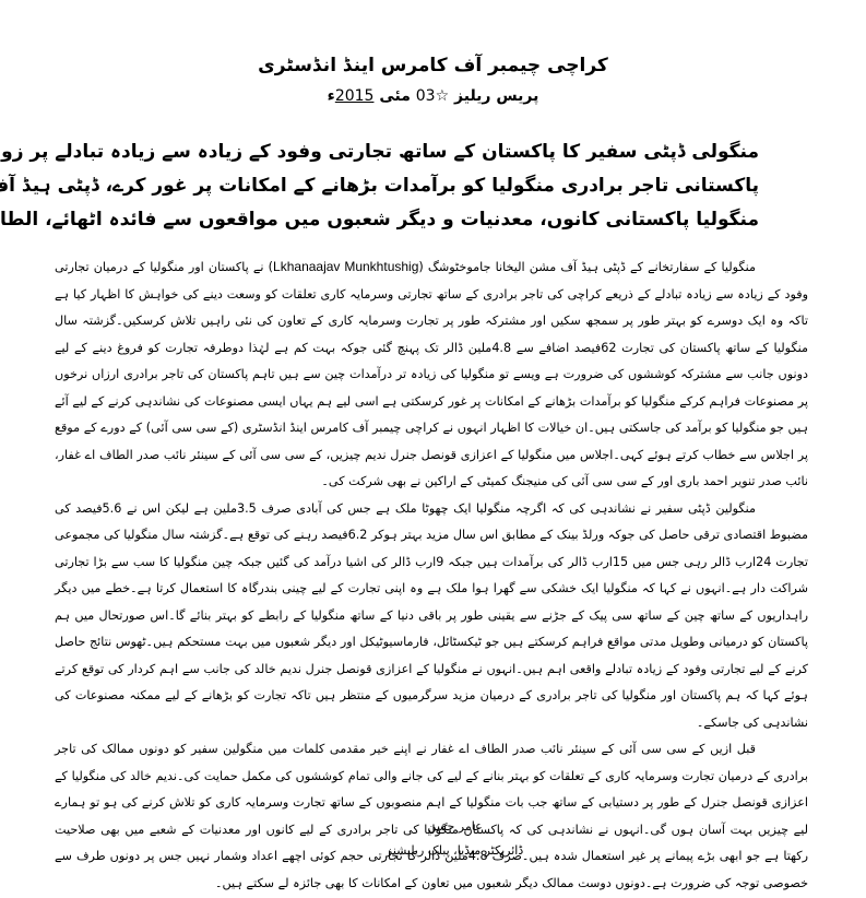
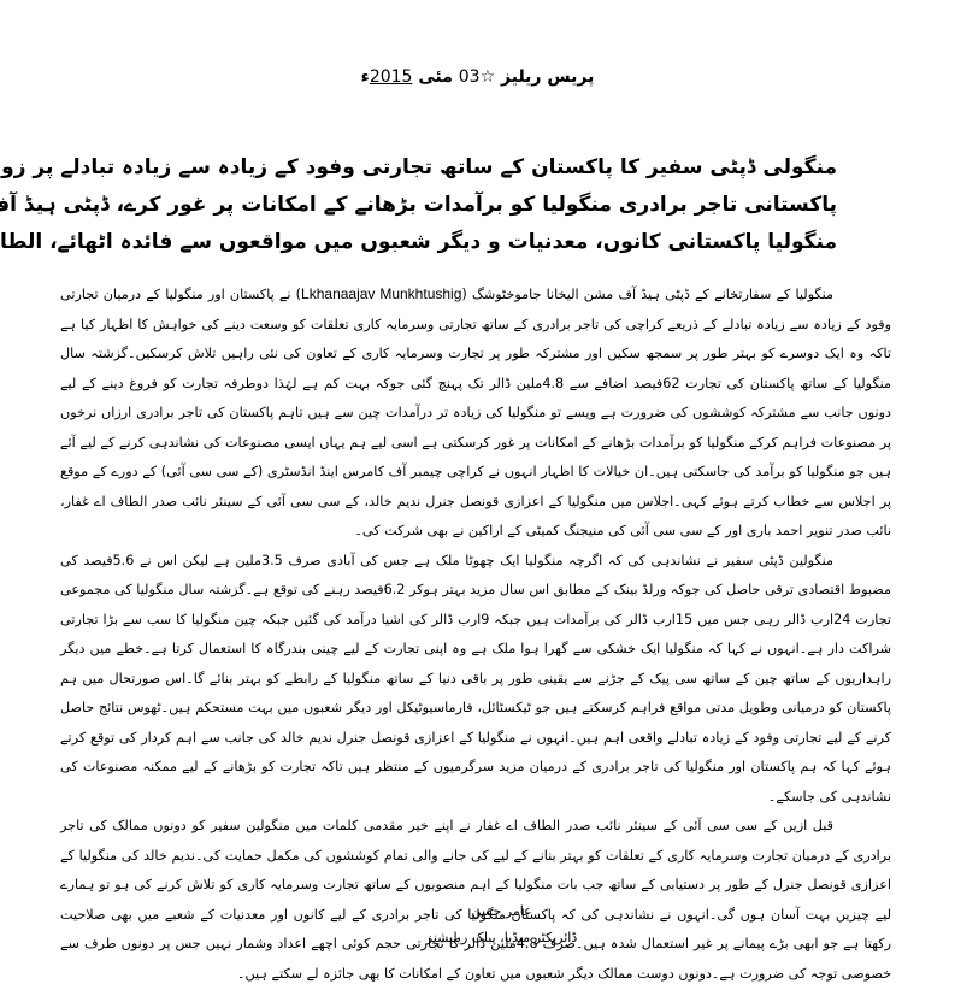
- کراچی چیمبر آف کامرس اینڈ انڈسٹری
  پریس ریلیز ☆03 مئی 2015ء
  منگولی ڈپٹی سفیر کا پاکستان کے ساتھ تجارتی وفود کے زیادہ سے زیادہ تبادلے پر زو
  پاکستانی تاجر برادری منگولیا کو برآمدات بڑھانے کے امکانات پر غور کرے، ڈپٹی ہیڈ آ
  منگولیا پاکستانی کانوں، معدنیات و دیگر شعبوں میں مواقعوں سے فائدہ اٹھائے، الطا
- منگولیا کے سفارتخانے کے ڈپٹی ہیڈ آف مشن الیخانا جاموخٹوشگ (Lkhanaajav Munkhtushig) نے پاکستان اور منگولیا کے درمیان تجارتی وفود کے زیادہ سے زیادہ تبادلے کے ذریعے کراچی کی تاجر برادری کے ساتھ تجارتی وسرمایہ کاری تعلقات کو وسعت دینے کی خواہش کا اظہار کیا ہے تاکہ وہ ایک دوسرے کو بہتر طور پر سمجھ سکیں اور مشترکہ طور پر تجارت وسرمایہ کاری کے تعاون کی نئی راہیں تلاش کرسکیں۔گزشتہ سال منگولیا کے ساتھ پاکستان کی تجارت 62فیصد اضافے سے 4.8ملین ڈالر تک پہنچ گئی جوکہ بہت کم ہے لہٰذا دوطرفہ تجارت کو فروغ دینے کے لیے دونوں جانب سے مشترکہ کوششوں کی ضرورت ہے ویسے تو منگولیا کی زیادہ تر درآمدات چین سے ہیں تاہم پاکستان کی تاجر برادری ارزاں نرخوں پر مصنوعات فراہم کرکے منگولیا کو برآمدات بڑھانے کے امکانات پر غور کرسکتی ہے اسی لیے ہم یہاں ایسی مصنوعات کی نشاندہی کرنے کے لیے آئے ہیں جو منگولیا کو برآمد کی جاسکتی ہیں۔ان خیالات کا اظہار انہوں نے کراچی چیمبر آف کامرس اینڈ انڈسٹری (کے سی سی آئی) کے دورے کے موقع پر اجلاس سے خطاب کرتے ہوئے کہی۔اجلاس میں منگولیا کے اعزازی قونصل جنرل ندیم چیزیں، کے سی سی آئی کے سینئر نائب صدر الطاف اے غفار، نائب صدر تنویر احمد باری اور کے سی سی آئی کی منیجنگ کمیٹی کے اراکین نے بھی شرکت کی۔
+ منگولیا کے سفارتخانے کے ڈپٹی ہیڈ آف مشن الیخانا جاموخٹوشگ (Lkhanaajav Munkhtushig) نے پاکستان اور منگولیا کے درمیان تجارتی وفود کے زیادہ سے زیادہ تبادلے کے ذریعے کراچی کی تاجر برادری کے ساتھ تجارتی وسرمایہ کاری تعلقات کو وسعت دینے کی خواہش کا اظہار کیا ہے تاکہ وہ ایک دوسرے کو بہتر طور پر سمجھ سکیں اور مشترکہ طور پر تجارت وسرمایہ کاری کے تعاون کی نئی راہیں تلاش کرسکیں۔گزشتہ سال منگولیا کے ساتھ پاکستان کی تجارت 62فیصد اضافے سے 4.8ملین ڈالر تک پہنچ گئی جوکہ بہت کم ہے لہٰذا دوطرفہ تجارت کو فروغ دینے کے لیے دونوں جانب سے مشترکہ کوششوں کی ضرورت ہے ویسے تو منگولیا کی زیادہ تر درآمدات چین سے ہیں تاہم پاکستان کی تاجر برادری ارزاں نرخوں پر مصنوعات فراہم کرکے منگولیا کو برآمدات بڑھانے کے امکانات پر غور کرسکتی ہے اسی لیے ہم یہاں ایسی مصنوعات کی نشاندہی کرنے کے لیے آئے ہیں جو منگولیا کو برآمد کی جاسکتی ہیں۔ان خیالات کا اظہار انہوں نے کراچی چیمبر آف کامرس اینڈ انڈسٹری (کے سی سی آئی) کے دورے کے موقع پر اجلاس سے خطاب کرتے ہوئے کہی۔اجلاس میں منگولیا کے اعزازی قونصل جنرل ندیم خالد، کے سی سی آئی کے سینئر نائب صدر الطاف اے غفار، نائب صدر تنویر احمد باری اور کے سی سی آئی کی منیجنگ کمیٹی کے اراکین نے بھی شرکت کی۔
  منگولین ڈپٹی سفیر نے نشاندہی کی کہ اگرچہ منگولیا ایک چھوٹا ملک ہے جس کی آبادی صرف 3.5ملین ہے لیکن اس نے 5.6فیصد کی مضبوط اقتصادی ترقی حاصل کی جوکہ ورلڈ بینک کے مطابق اس سال مزید بہتر ہوکر 6.2فیصد رہنے کی توقع ہے۔گزشتہ سال منگولیا کی مجموعی تجارت 24ارب ڈالر رہی جس میں 15ارب ڈالر کی برآمدات ہیں جبکہ 9ارب ڈالر کی اشیا درآمد کی گئیں جبکہ چین منگولیا کا سب سے بڑا تجارتی شراکت دار ہے۔انہوں نے کہا کہ منگولیا ایک خشکی سے گھرا ہوا ملک ہے وہ اپنی تجارت کے لیے چینی بندرگاہ کا استعمال کرتا ہے۔خطے میں دیگر راہداریوں کے ساتھ چین کے ساتھ سی پیک کے جڑنے سے یقینی طور پر باقی دنیا کے ساتھ منگولیا کے رابطے کو بہتر بنائے گا۔اس صورتحال میں ہم پاکستان کو درمیانی وطویل مدتی مواقع فراہم کرسکتے ہیں جو ٹیکسٹائل، فارماسیوٹیکل اور دیگر شعبوں میں بہت مستحکم ہیں۔ٹھوس نتائج حاصل کرنے کے لیے تجارتی وفود کے زیادہ تبادلے واقعی اہم ہیں۔انہوں نے منگولیا کے اعزازی قونصل جنرل ندیم خالد کی جانب سے اہم کردار کی توقع کرتے ہوئے کہا کہ ہم پاکستان اور منگولیا کی تاجر برادری کے درمیان مزید سرگرمیوں کے منتظر ہیں تاکہ تجارت کو بڑھانے کے لیے ممکنہ مصنوعات کی نشاندہی کی جاسکے۔
  قبل ازیں کے سی سی آئی کے سینئر نائب صدر الطاف اے غفار نے اپنے خیر مقدمی کلمات میں منگولین سفیر کو دونوں ممالک کی تاجر برادری کے درمیان تجارت وسرمایہ کاری کے تعلقات کو بہتر بنانے کے لیے کی جانے والی تمام کوششوں کی مکمل حمایت کی۔ندیم خالد کی منگولیا کے اعزازی قونصل جنرل کے طور پر دستیابی کے ساتھ جب بات منگولیا کے اہم منصوبوں کے ساتھ تجارت وسرمایہ کاری کو تلاش کرنے کی ہو تو ہمارے لیے چیزیں بہت آسان ہوں گی۔انہوں نے نشاندہی کی کہ پاکستان منگولیا کی تاجر برادری کے لیے کانوں اور معدنیات کے شعبے میں بھی صلاحیت رکھتا ہے جو ابھی بڑے پیمانے پر غیر استعمال شدہ ہیں۔صرف 4.8ملین ڈالر کا تجارتی حجم کوئی اچھے اعداد وشمار نہیں جس پر دونوں طرف سے خصوصی توجہ کی ضرورت ہے۔دونوں دوست ممالک دیگر شعبوں میں تعاون کے امکانات کا بھی جائزہ لے سکتے ہیں۔
  عامر حسن
  ڈائریکٹر میڈیا، پبلک ریلیشنز
